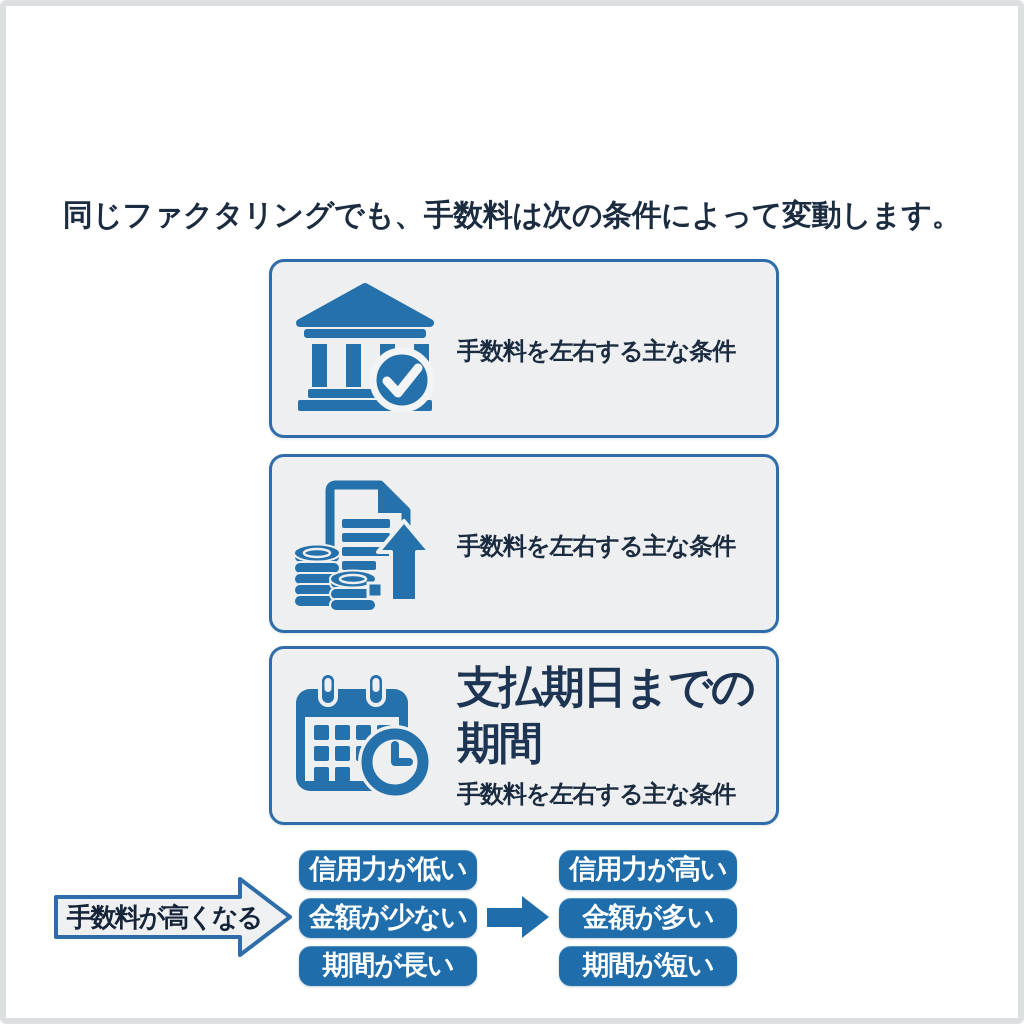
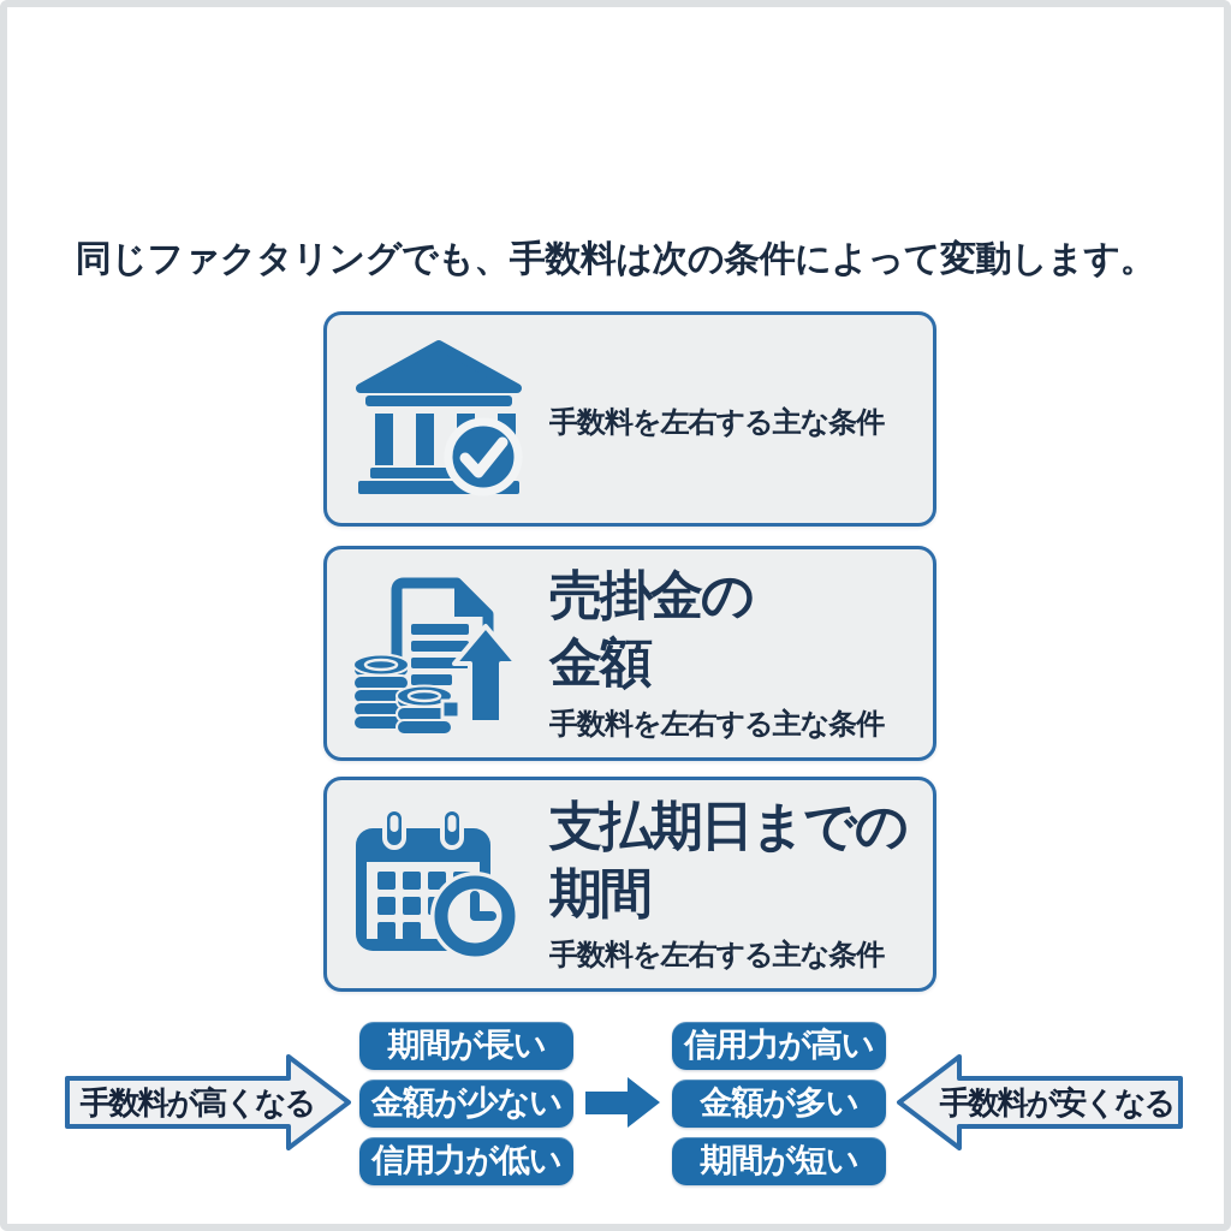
  同じファクタリングでも、手数料は次の条件によって変動します。
  手数料を左右する主な条件
+ 売掛金の
+ 金額
  手数料を左右する主な条件
  支払期日までの
  期間
  手数料を左右する主な条件
  手数料が高くなる
- 信用力が低い
+ 期間が長い
  金額が少ない
- 期間が長い
+ 信用力が低い
  信用力が高い
  金額が多い
  期間が短い
+ 手数料が安くなる
